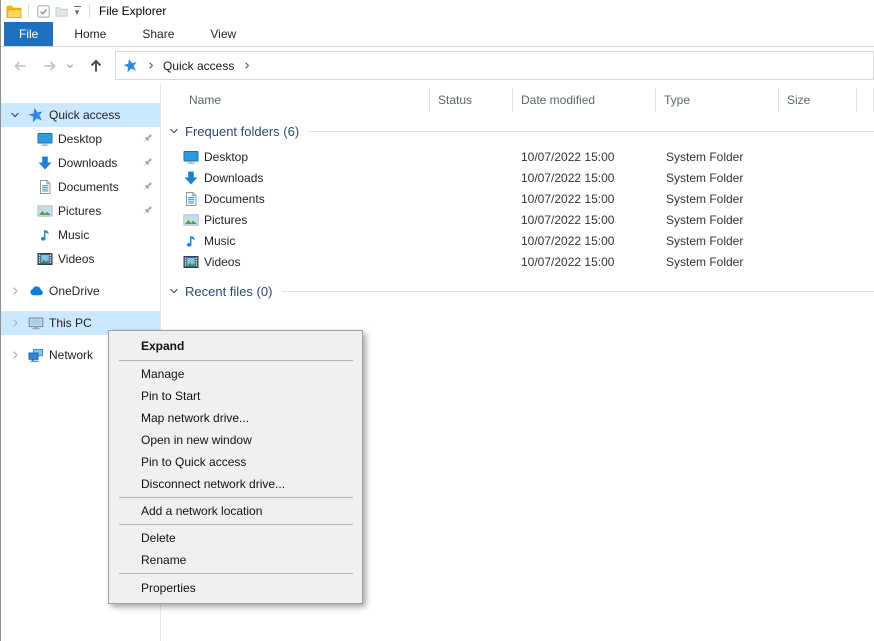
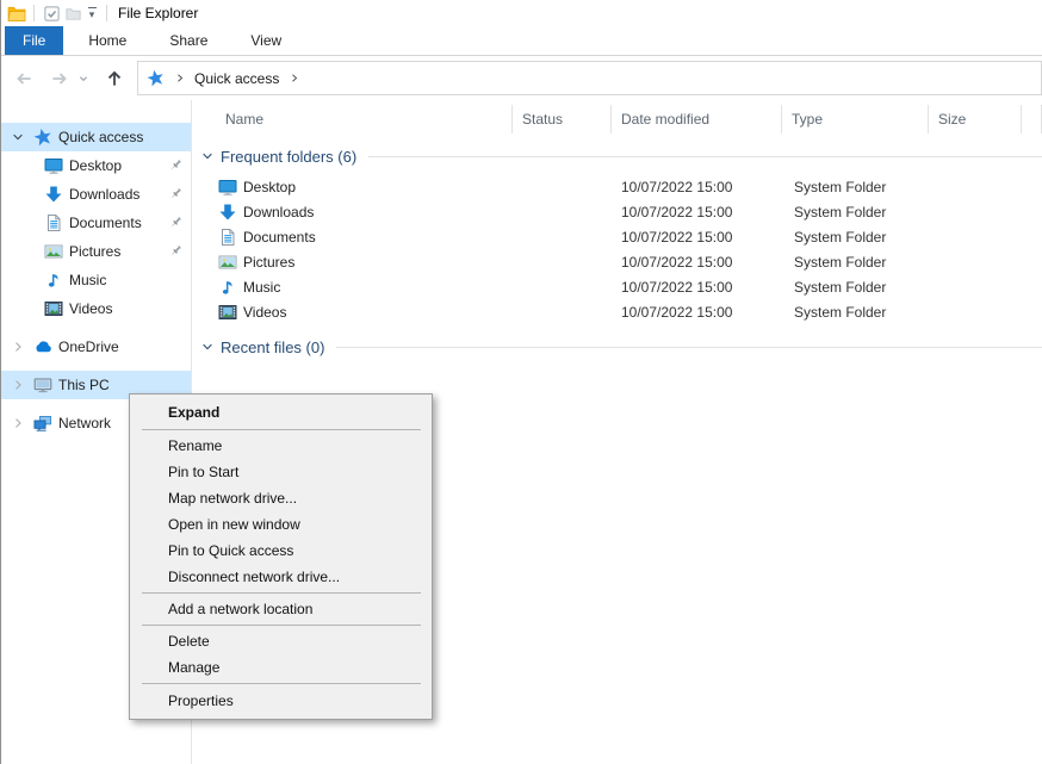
  ▾
  File Explorer
  File
  Home
  Share
  View
  Quick access
  Quick access
  Desktop
  Downloads
  Documents
  Pictures
  Music
  Videos
  OneDrive
  This PC
  Network
  Name
  Status
  Date modified
  Type
  Size
  Frequent folders (6)
  Desktop
  10/07/2022 15:00
  System Folder
  Downloads
  10/07/2022 15:00
  System Folder
  Documents
  10/07/2022 15:00
  System Folder
  Pictures
  10/07/2022 15:00
  System Folder
  Music
  10/07/2022 15:00
  System Folder
  Videos
  10/07/2022 15:00
  System Folder
  Recent files (0)
  Expand
- Manage
+ Rename
  Pin to Start
  Map network drive...
  Open in new window
  Pin to Quick access
  Disconnect network drive...
  Add a network location
  Delete
- Rename
+ Manage
  Properties
